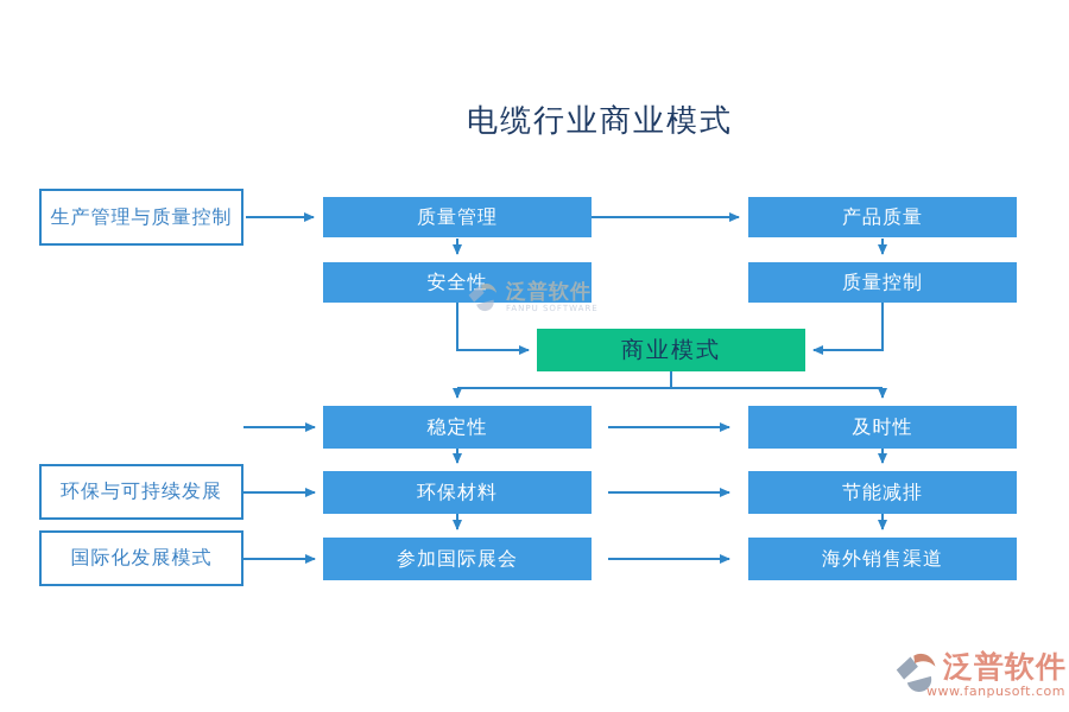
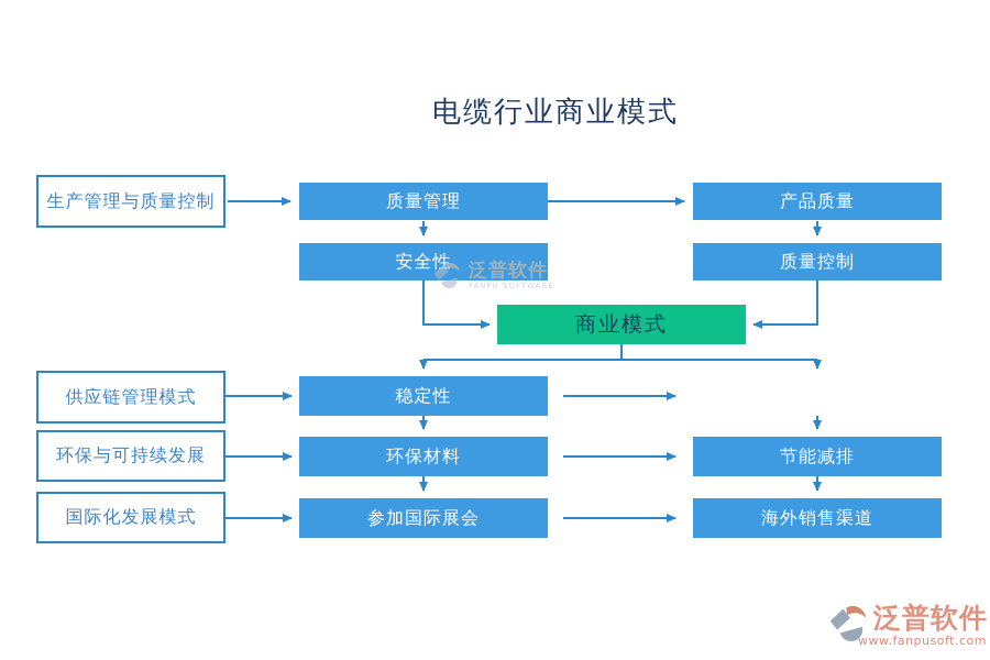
  电缆行业商业模式
  生产管理与质量控制
+ 供应链管理模式
  环保与可持续发展
  国际化发展模式
  质量管理
  安全性
  稳定性
  环保材料
  参加国际展会
  产品质量
  质量控制
- 及时性
  节能减排
  海外销售渠道
  商业模式
  泛普软件
  FANPU SOFTWARE
  泛普软件
  www.fanpusoft.com
